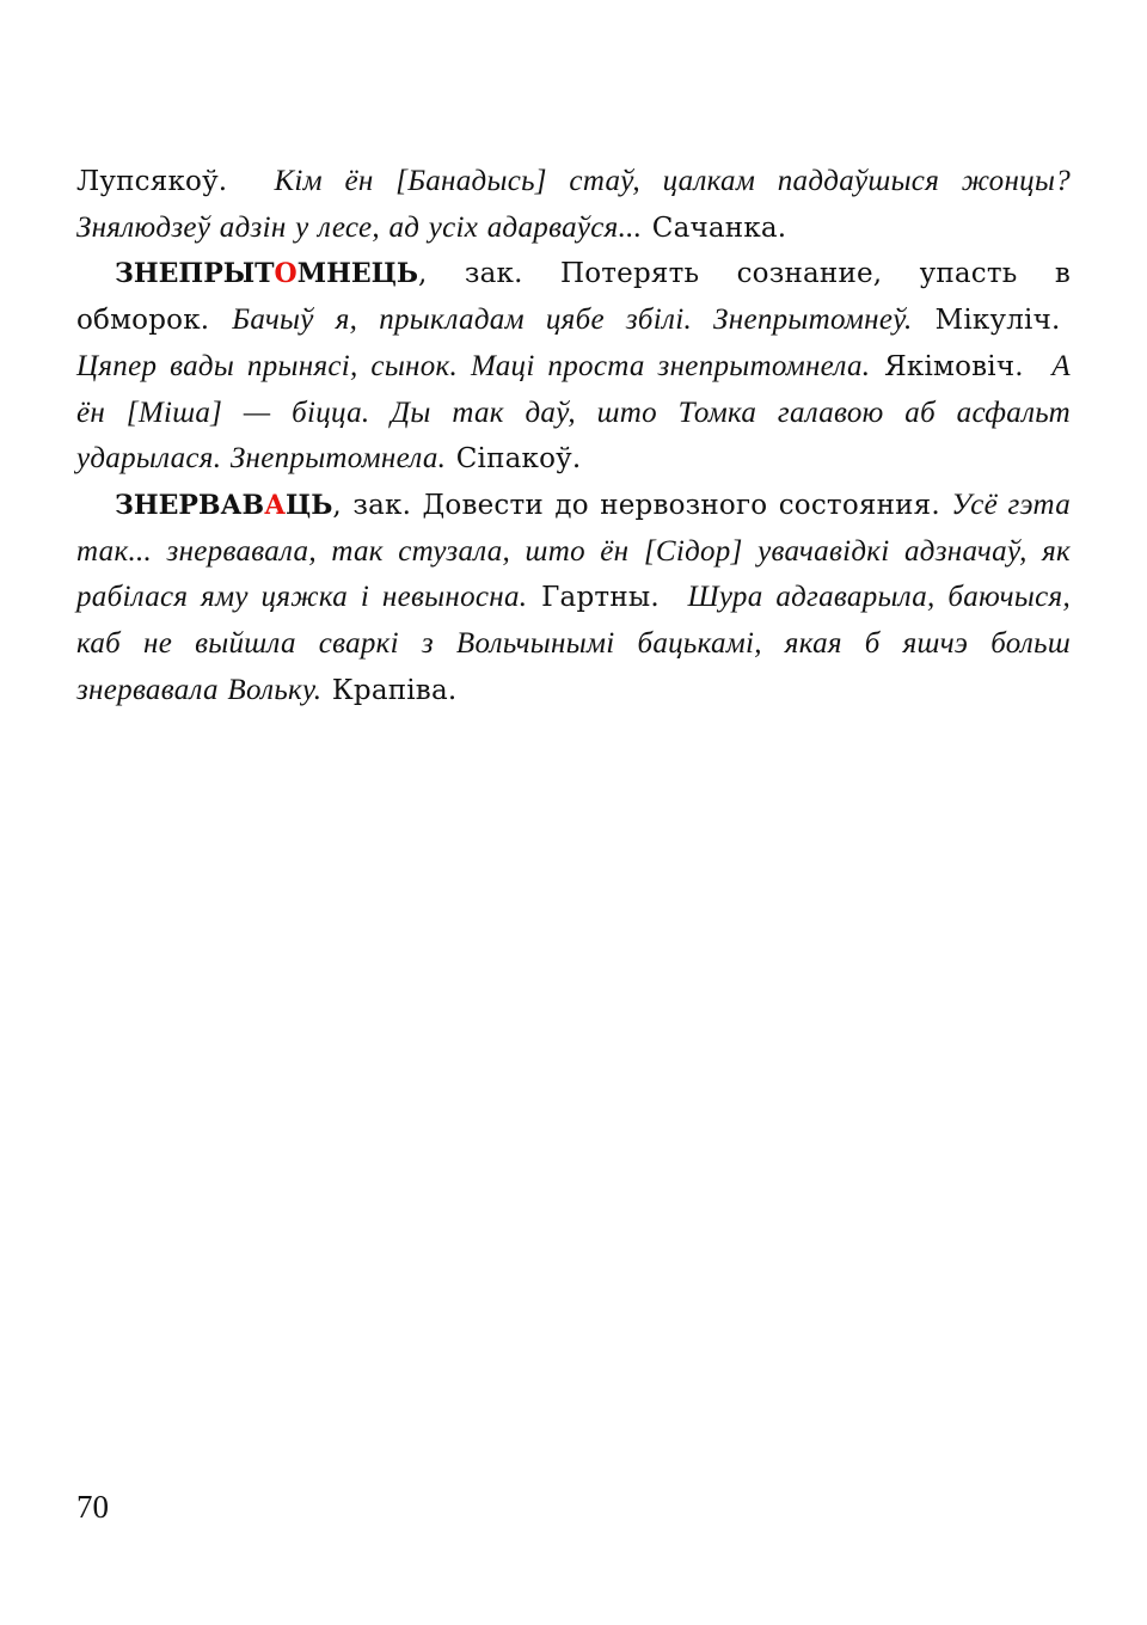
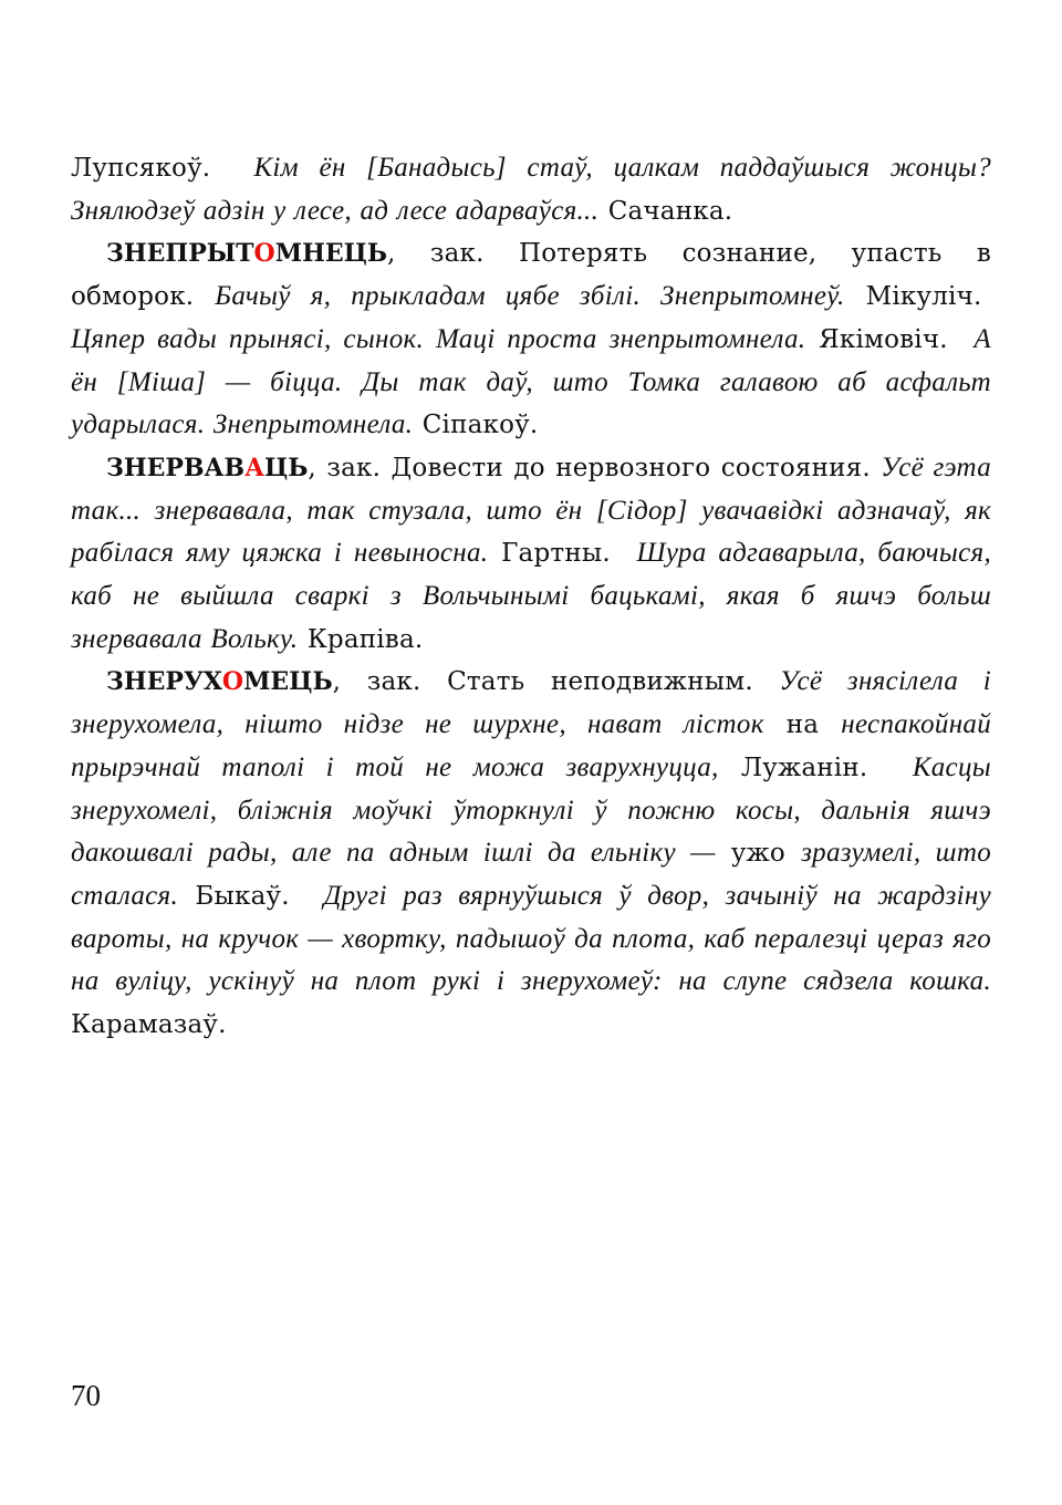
- Лупсякоў. Кім ён [Банадысь] стаў, цалкам паддаўшыся жонцы? Знялюдзеў адзін у лесе, ад усіх адарваўся... Сачанка.
+ Лупсякоў. Кім ён [Банадысь] стаў, цалкам паддаўшыся жонцы? Знялюдзеў адзін у лесе, ад лесе адарваўся... Сачанка.
  ЗНЕПРЫТОМНЕЦЬ, зак. Потерять сознание, упасть в обморок. Бачыў я, прыкладам цябе збілі. Знепрытомнеў. Мікуліч. Цяпер вады прынясі, сынок. Маці проста знепрытомнела. Якімовіч. А ён [Міша] — біцца. Ды так даў, што Томка галавою аб асфальт ударылася. Знепрытомнела. Сіпакоў.
  ЗНЕРВАВАЦЬ, зак. Довести до нервозного состояния. Усё гэта так... знервавала, так стузала, што ён [Сідор] увачавідкі адзначаў, як рабілася яму цяжка і невыносна. Гартны. Шура адгаварыла, баючыся, каб не выйшла сваркі з Вольчынымі бацькамі, якая б яшчэ больш знервавала Вольку. Крапіва.
+ ЗНЕРУХОМЕЦЬ, зак. Стать неподвижным. Усё знясілела і знерухомела, нішто нідзе не шурхне, нават лісток на неспакойнай прырэчнай таполі і той не можа зварухнуцца, Лужанін. Касцы знерухомелі, бліжнія моўчкі ўторкнулі ў пожню косы, дальнія яшчэ дакошвалі рады, але па адным ішлі да ельніку — ужо зразумелі, што сталася. Быкаў. Другі раз вярнуўшыся ў двор, зачыніў на жардзіну вароты, на кручок — хвортку, падышоў да плота, каб пералезці цераз яго на вуліцу, ускінуў на плот рукі і знерухомеў: на слупе сядзела кошка. Карамазаў.
  70
